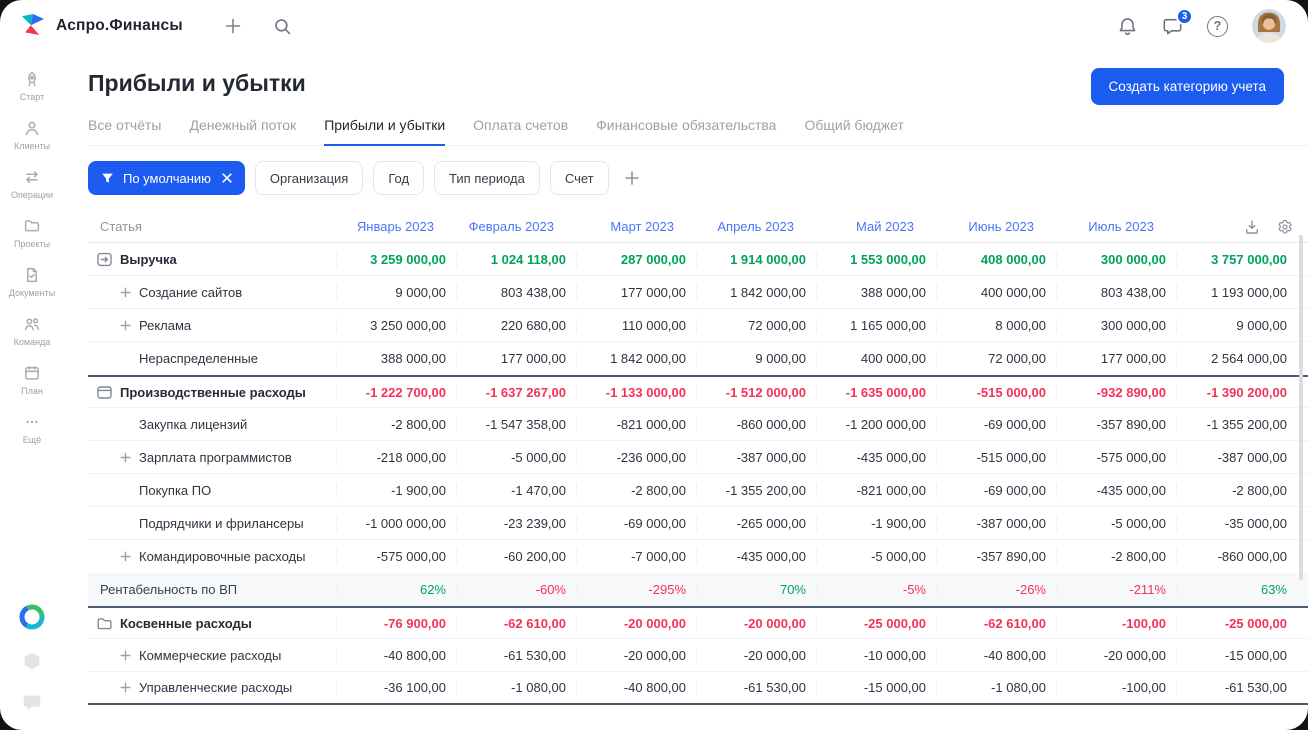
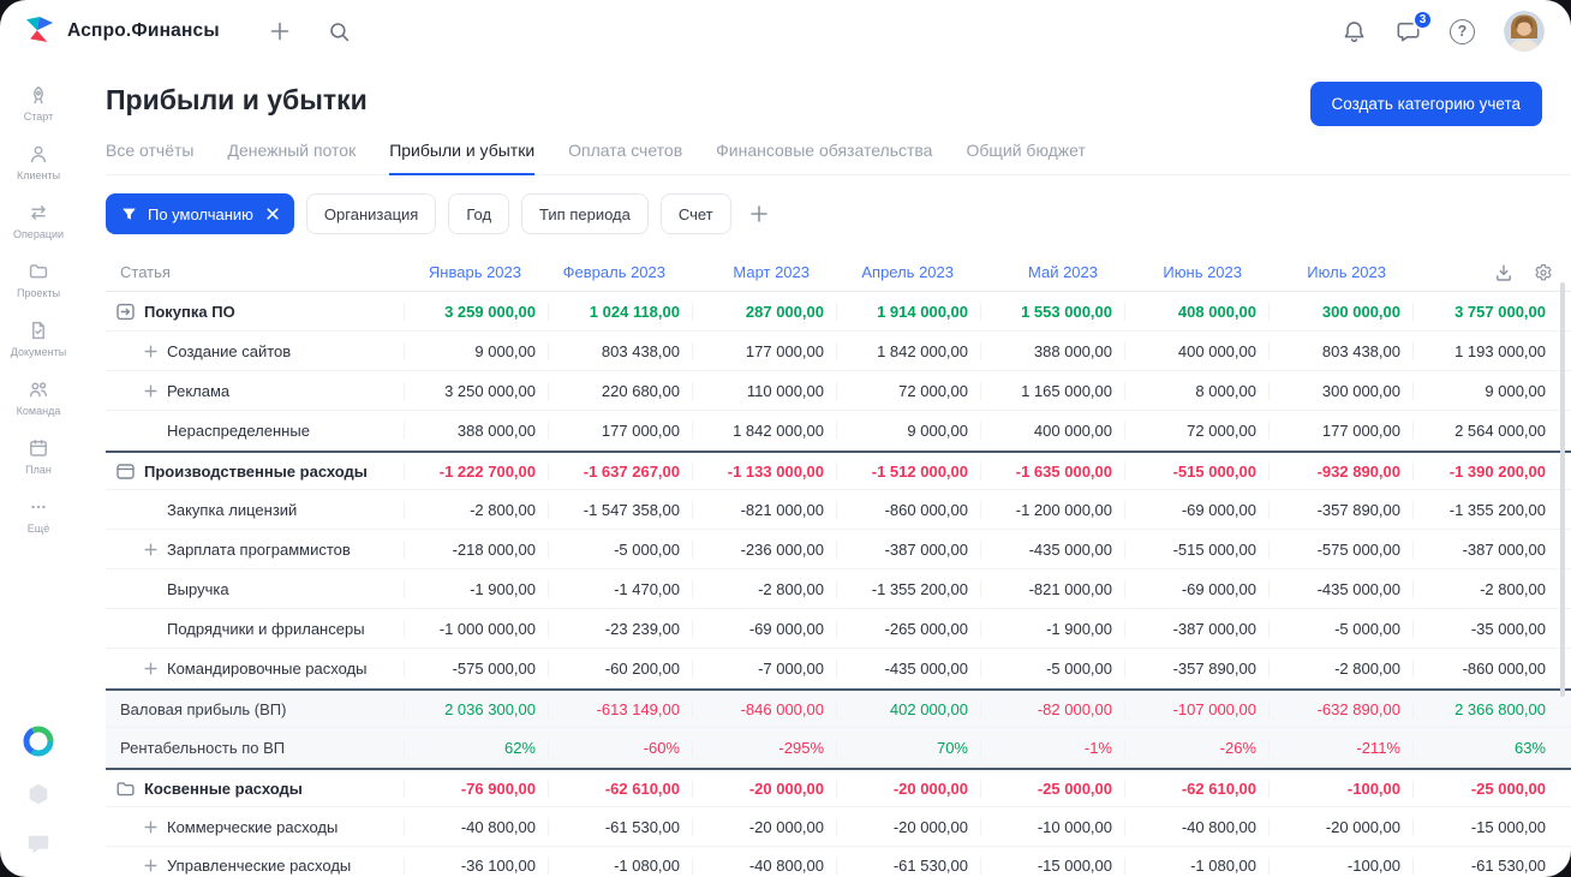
  Аспро.Финансы
  3
  Старт
  Клиенты
  Операции
  Проекты
  Документы
  Команда
  План
  Ещё
  Прибыли и убытки
  Создать категорию учета
  Все отчёты
  Денежный поток
  Прибыли и убытки
  Оплата счетов
  Финансовые обязательства
  Общий бюджет
  По умолчанию
  Организация
  Год
  Тип периода
  Счет
  Статья
  Январь 2023
  Февраль 2023
  Март 2023
  Апрель 2023
  Май 2023
  Июнь 2023
  Июль 2023
- Выручка
+ Покупка ПО
  3 259 000,00
  1 024 118,00
  287 000,00
  1 914 000,00
  1 553 000,00
  408 000,00
  300 000,00
  3 757 000,00
  Создание сайтов
  9 000,00
  803 438,00
  177 000,00
  1 842 000,00
  388 000,00
  400 000,00
  803 438,00
  1 193 000,00
  Реклама
  3 250 000,00
  220 680,00
  110 000,00
  72 000,00
  1 165 000,00
  8 000,00
  300 000,00
  9 000,00
  Нераспределенные
  388 000,00
  177 000,00
  1 842 000,00
  9 000,00
  400 000,00
  72 000,00
  177 000,00
  2 564 000,00
  Производственные расходы
  -1 222 700,00
  -1 637 267,00
  -1 133 000,00
  -1 512 000,00
  -1 635 000,00
  -515 000,00
  -932 890,00
  -1 390 200,00
  Закупка лицензий
  -2 800,00
  -1 547 358,00
  -821 000,00
  -860 000,00
  -1 200 000,00
  -69 000,00
  -357 890,00
  -1 355 200,00
  Зарплата программистов
  -218 000,00
  -5 000,00
  -236 000,00
  -387 000,00
  -435 000,00
  -515 000,00
  -575 000,00
  -387 000,00
- Покупка ПО
+ Выручка
  -1 900,00
  -1 470,00
  -2 800,00
  -1 355 200,00
  -821 000,00
  -69 000,00
  -435 000,00
  -2 800,00
  Подрядчики и фрилансеры
  -1 000 000,00
  -23 239,00
  -69 000,00
  -265 000,00
  -1 900,00
  -387 000,00
  -5 000,00
  -35 000,00
  Командировочные расходы
  -575 000,00
  -60 200,00
  -7 000,00
  -435 000,00
  -5 000,00
  -357 890,00
  -2 800,00
  -860 000,00
+ Валовая прибыль (ВП)
+ 2 036 300,00
+ -613 149,00
+ -846 000,00
+ 402 000,00
+ -82 000,00
+ -107 000,00
+ -632 890,00
+ 2 366 800,00
  Рентабельность по ВП
  62%
  -60%
  -295%
  70%
- -5%
+ -1%
  -26%
  -211%
  63%
  Косвенные расходы
  -76 900,00
  -62 610,00
  -20 000,00
  -20 000,00
  -25 000,00
  -62 610,00
  -100,00
  -25 000,00
  Коммерческие расходы
  -40 800,00
  -61 530,00
  -20 000,00
  -20 000,00
  -10 000,00
  -40 800,00
  -20 000,00
  -15 000,00
  Управленческие расходы
  -36 100,00
  -1 080,00
  -40 800,00
  -61 530,00
  -15 000,00
  -1 080,00
  -100,00
  -61 530,00
